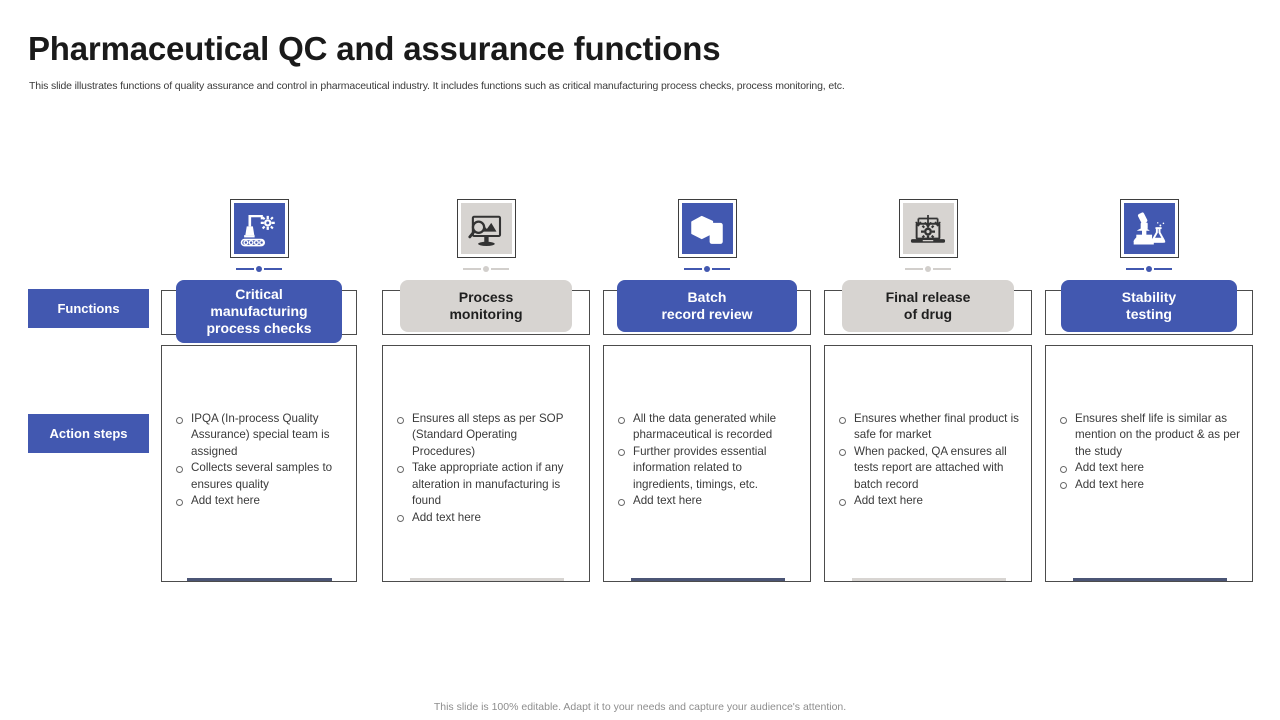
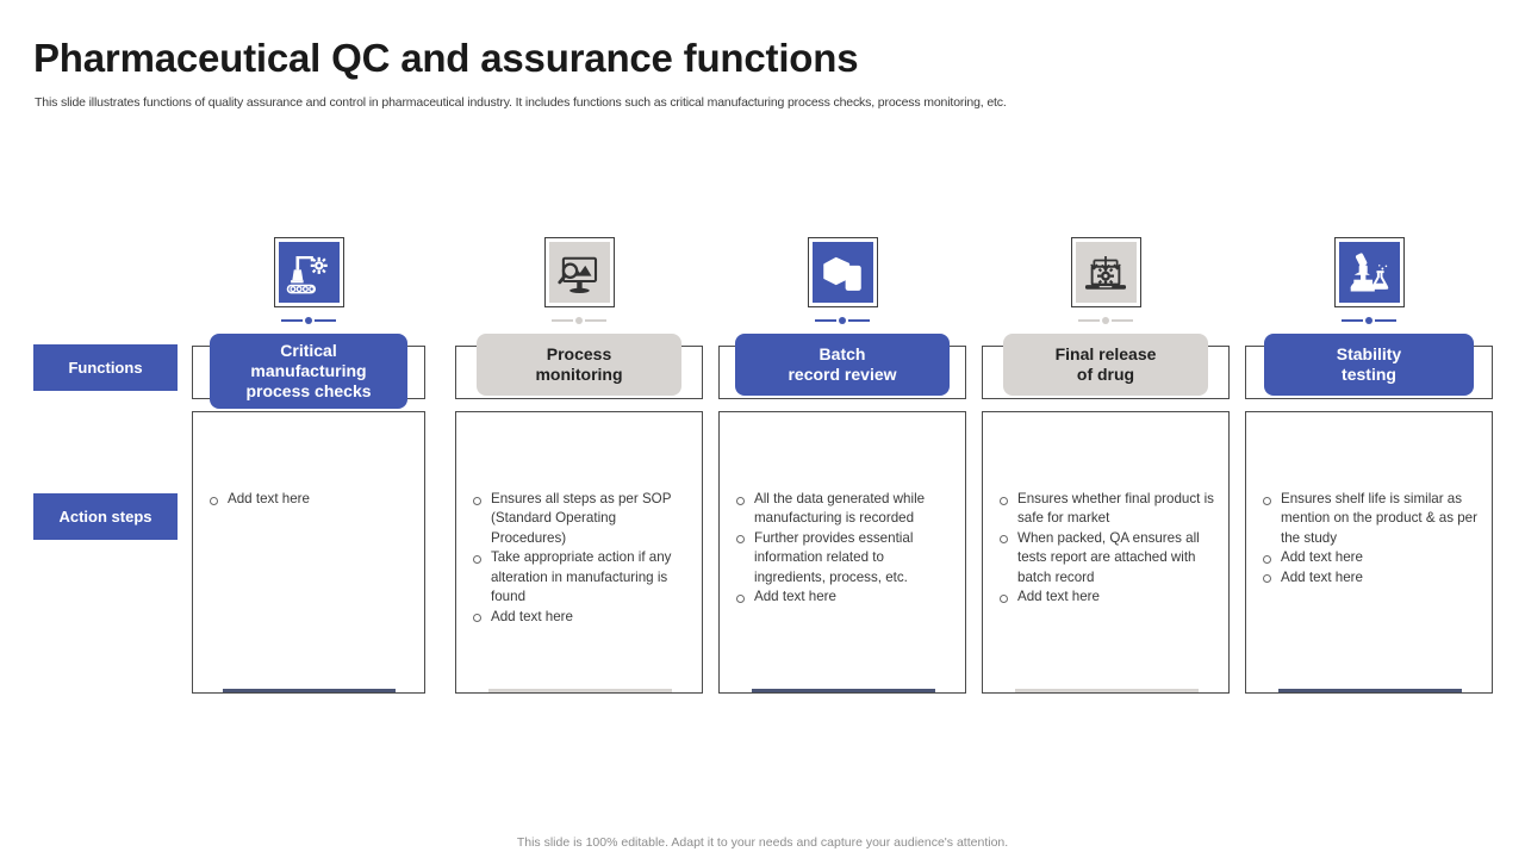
  Pharmaceutical QC and assurance functions
  This slide illustrates functions of quality assurance and control in pharmaceutical industry. It includes functions such as critical manufacturing process checks, process monitoring, etc.
  Functions
  Action steps
  Critical
  manufacturing
  process checks
- IPQA (In-process Quality Assurance) special team is assigned
- Collects several samples to ensures quality
  Add text here
  Process
  monitoring
  Ensures all steps as per SOP (Standard Operating Procedures)
  Take appropriate action if any alteration in manufacturing is found
  Add text here
  Batch
  record review
- All the data generated while pharmaceutical is recorded
+ All the data generated while manufacturing is recorded
- Further provides essential information related to ingredients, timings, etc.
+ Further provides essential information related to ingredients, process, etc.
  Add text here
  Final release
  of drug
  Ensures whether final product is safe for market
  When packed, QA ensures all tests report are attached with batch record
  Add text here
  Stability
  testing
  Ensures shelf life is similar as mention on the product & as per the study
  Add text here
  Add text here
  This slide is 100% editable. Adapt it to your needs and capture your audience's attention.
